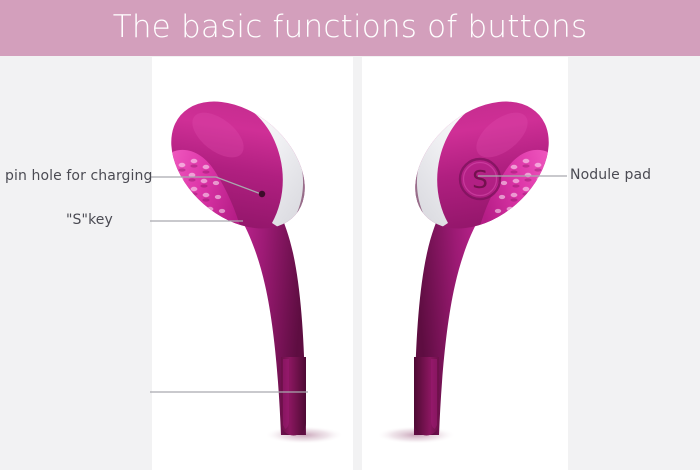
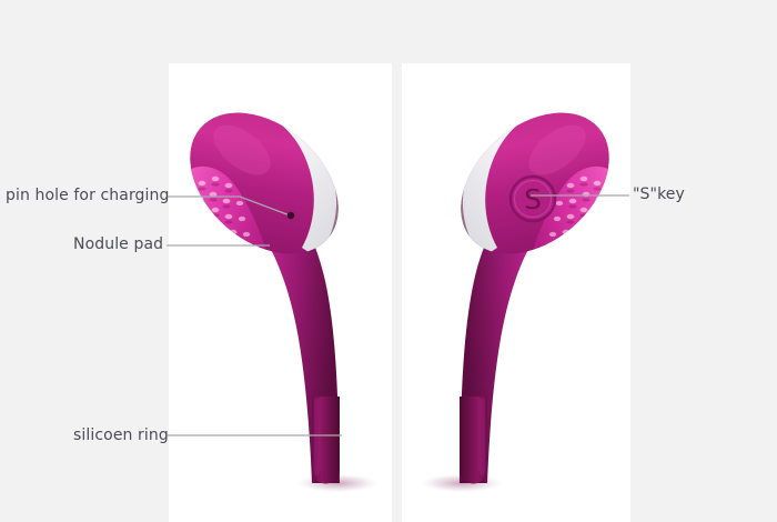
- The basic functions of buttons
  S
  pin hole for charging
- "S"key
+ Nodule pad
+ silicoen ring
- Nodule pad
+ "S"key
